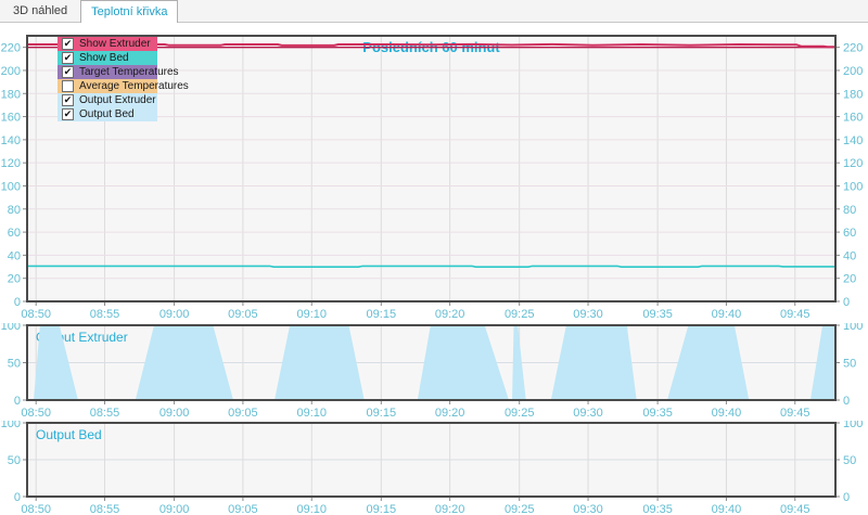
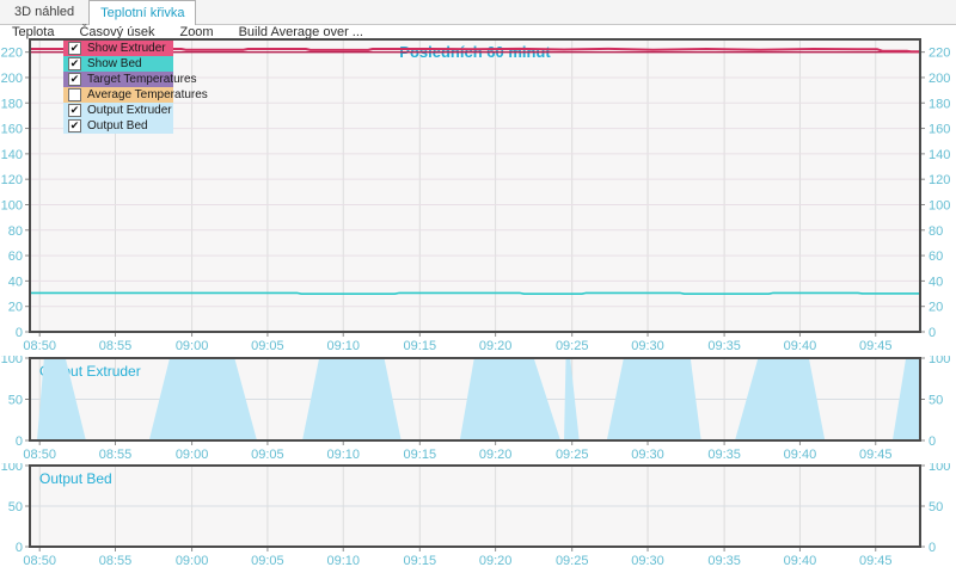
  3D náhled
  Teplotní křivka
+ Teplota
+ Časový úsek
+ Zoom
+ Build Average over ...
  0
  0
  20
  20
  40
  40
  60
  60
  80
  80
  100
  100
  120
  120
  140
  140
  160
  160
  180
  180
  200
  200
  220
  220
  08:50
  08:55
  09:00
  09:05
  09:10
  09:15
  09:20
  09:25
  09:30
  09:35
  09:40
  09:45
  ut Extruder
  0
  0
  50
  50
  100
  100
  08:50
  08:55
  09:00
  09:05
  09:10
  09:15
  09:20
  09:25
  09:30
  09:35
  09:40
  09:45
  Output Bed
  0
  0
  50
  50
  100
  100
  08:50
  08:55
  09:00
  09:05
  09:10
  09:15
  09:20
  09:25
  09:30
  09:35
  09:40
  09:45
  ✔
  Show Extruder
  ✔
  Show Bed
  ✔
  Target Temperatures
  Average Temperatures
  ✔
  Output Extruder
  ✔
  Output Bed
